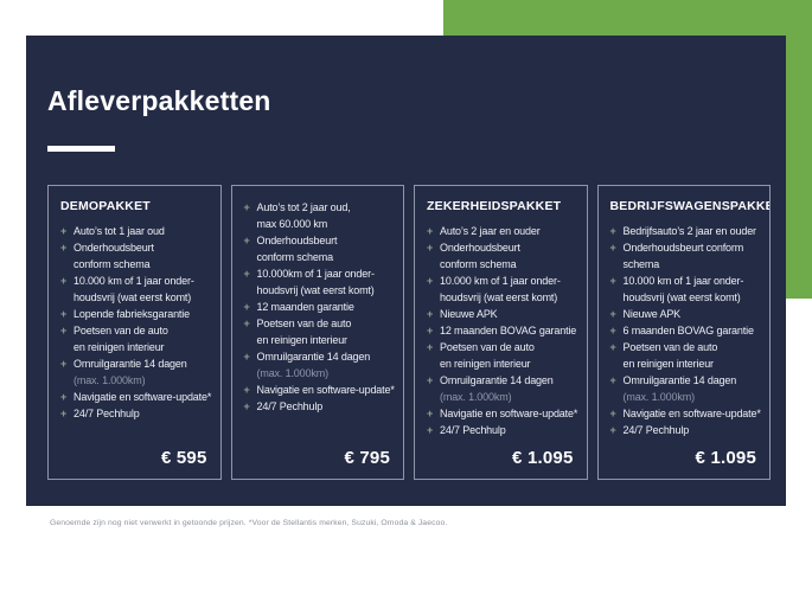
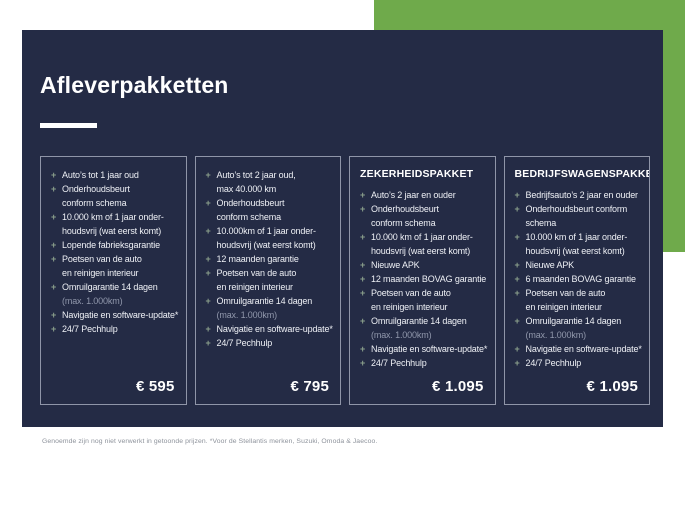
  Afleverpakketten
- DEMOPAKKET
  +
  Auto’s tot 1 jaar oud
  +
  Onderhoudsbeurt
  conform schema
  +
  10.000 km of 1 jaar onder-
  houdsvrij (wat eerst komt)
  +
  Lopende fabrieksgarantie
  +
  Poetsen van de auto
  en reinigen interieur
  +
  Omruilgarantie 14 dagen
  (max. 1.000km)
  +
  Navigatie en software-update*
  +
  24/7 Pechhulp
  € 595
  +
  Auto’s tot 2 jaar oud,
- max 60.000 km
+ max 40.000 km
  +
  Onderhoudsbeurt
  conform schema
  +
  10.000km of 1 jaar onder-
  houdsvrij (wat eerst komt)
  +
  12 maanden garantie
  +
  Poetsen van de auto
  en reinigen interieur
  +
  Omruilgarantie 14 dagen
  (max. 1.000km)
  +
  Navigatie en software-update*
  +
  24/7 Pechhulp
  € 795
  ZEKERHEIDSPAKKET
  +
  Auto’s 2 jaar en ouder
  +
  Onderhoudsbeurt
  conform schema
  +
  10.000 km of 1 jaar onder-
  houdsvrij (wat eerst komt)
  +
  Nieuwe APK
  +
  12 maanden BOVAG garantie
  +
  Poetsen van de auto
  en reinigen interieur
  +
  Omruilgarantie 14 dagen
  (max. 1.000km)
  +
  Navigatie en software-update*
  +
  24/7 Pechhulp
  € 1.095
  BEDRIJFSWAGENSPAKK
  +
  Bedrijfsauto’s 2 jaar en ouder
  +
  Onderhoudsbeurt conform
  schema
  +
  10.000 km of 1 jaar onder-
  houdsvrij (wat eerst komt)
  +
  Nieuwe APK
  +
  6 maanden BOVAG garantie
  +
  Poetsen van de auto
  en reinigen interieur
  +
  Omruilgarantie 14 dagen
  (max. 1.000km)
  +
  Navigatie en software-update*
  +
  24/7 Pechhulp
  € 1.095
